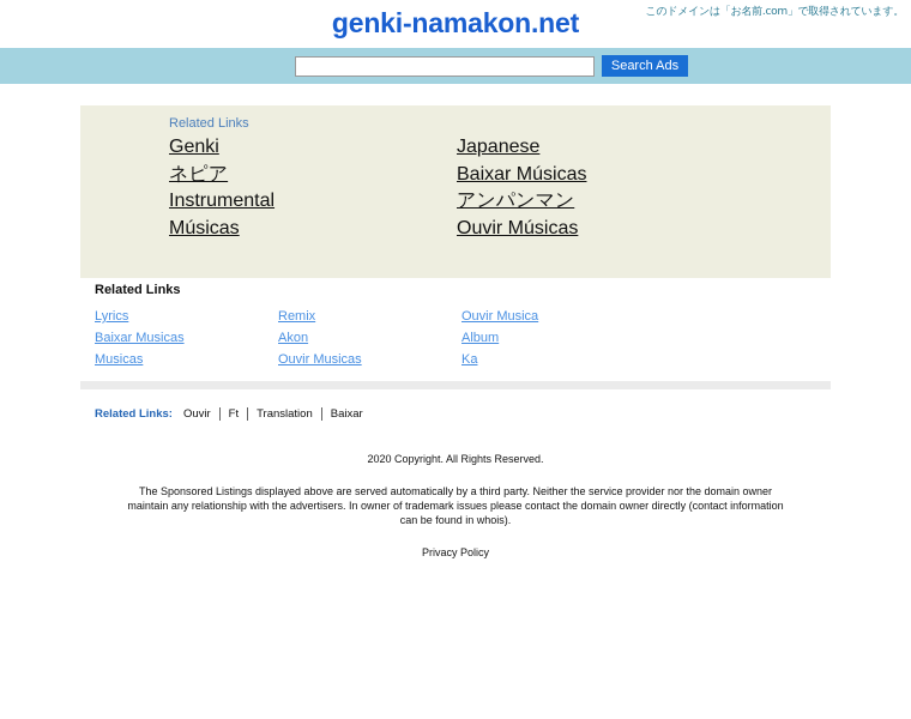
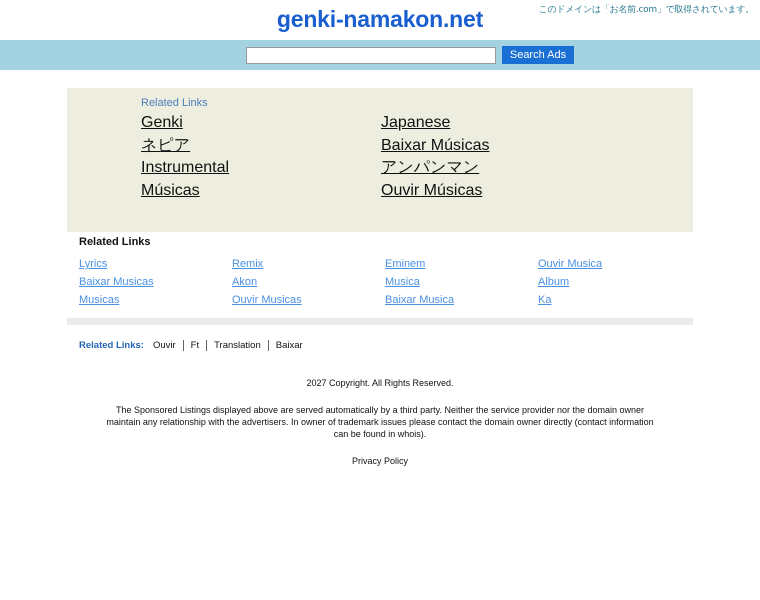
  genki-namakon.net
  このドメインは「お名前.com」で取得されています。
  Search Ads
  Related Links
  Genki
  ネピア
  Instrumental
  Músicas
  Japanese
  Baixar Músicas
  アンパンマン
  Ouvir Músicas
  Related Links
  Lyrics
  Baixar Musicas
  Musicas
  Remix
  Akon
  Ouvir Musicas
+ Eminem
+ Musica
+ Baixar Musica
  Ouvir Musica
  Album
  Ka
  Related Links:
  Ouvir
  Ft
  Translation
  Baixar
- 2020 Copyright. All Rights Reserved.
+ 2027 Copyright. All Rights Reserved.
  The Sponsored Listings displayed above are served automatically by a third party. Neither the service provider nor the domain owner maintain any relationship with the advertisers. In owner of trademark issues please contact the domain owner directly (contact information can be found in whois).
  Privacy Policy
